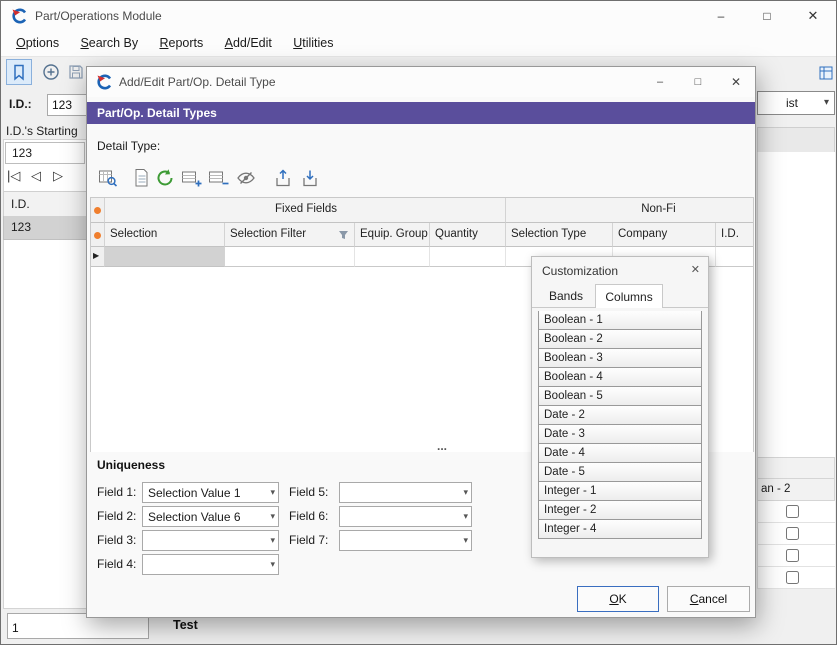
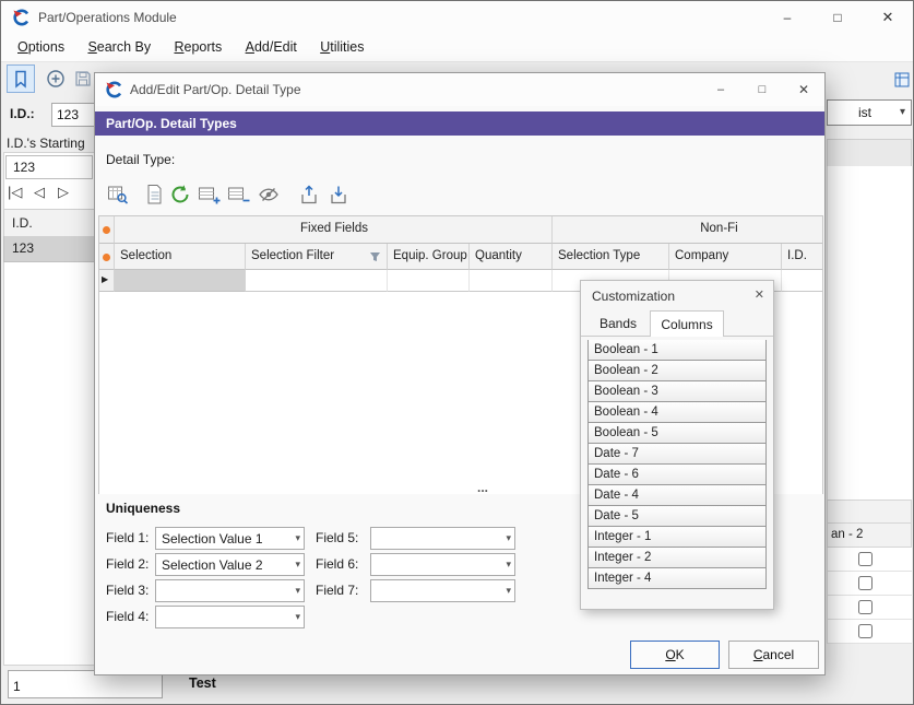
  Part/Operations Module
  –
  □
  ✕
  Options Search By Reports Add/Edit Utilities
  I.D.:
  123
  I.D.'s Starting
  123
  |◁
  ◁
  ▷
  I.D.
  123
  ist
  ▾
  an - 2
  1
  Test
  Add/Edit Part/Op. Detail Type
  –
  □
  ✕
  Part/Op. Detail Types
  Detail Type:
  Fixed Fields
  Non-Fi
  Selection
  Selection Filter
  Equip. Group
  Quantity
  Selection Type
  Company
  I.D.
  ▶
  ...
  Uniqueness
  Field 1:
  Selection Value 1
  ▾
  Field 2:
- Selection Value 6
+ Selection Value 2
  ▾
  Field 3:
  ▾
  Field 4:
  ▾
  Field 5:
  ▾
  Field 6:
  ▾
  Field 7:
  ▾
  OK
  Cancel
  Customization
  ✕
  Bands Columns
  Boolean - 1
  Boolean - 2
  Boolean - 3
  Boolean - 4
  Boolean - 5
- Date - 2
+ Date - 7
- Date - 3
+ Date - 6
  Date - 4
  Date - 5
  Integer - 1
  Integer - 2
  Integer - 4
